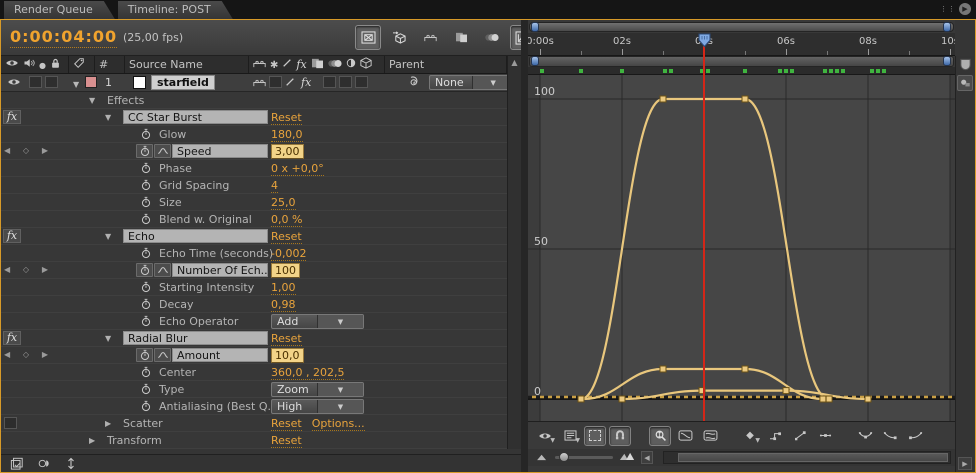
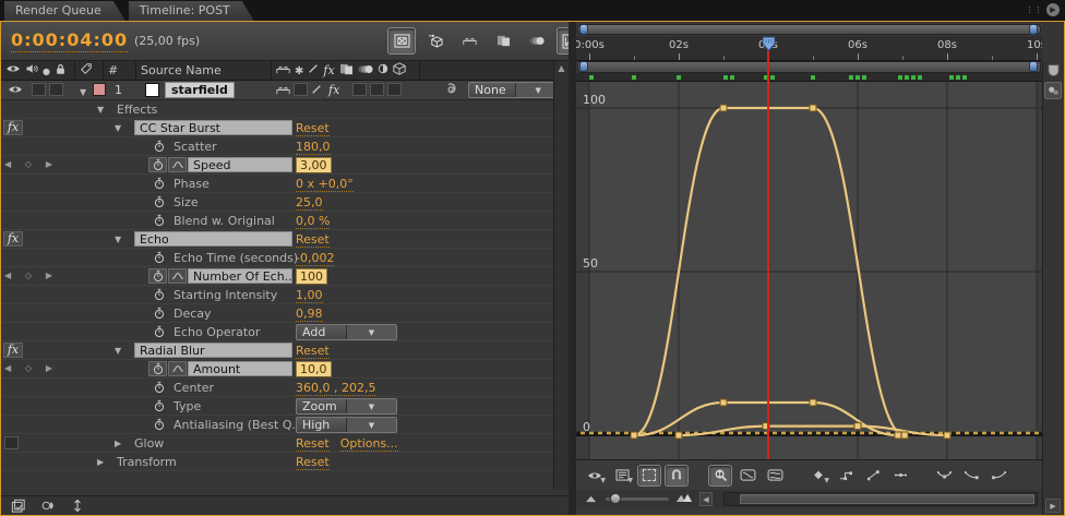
  Render Queue
  Timeline: POST
  ⋮⋮
  ▶
  0:00:04:00
  (25,00 fps)
  ●
  #
  Source Name
  ✱
  fx
- Parent
  ▼
  1
  starfield
  fx
  None
  ▼
  ▼
  Effects
  fx
  ▼
  CC Star Burst
  Reset
- Glow
+ Scatter
  180,0
  ◀
  ◇
  ▶
  Speed
  3,00
  Phase
  0 x +0,0°
- Grid Spacing
- 4
  Size
  25,0
  Blend w. Original
  0,0 %
  fx
  ▼
  Echo
  Reset
  Echo Time (seconds)
  -0,002
  ◀
  ◇
  ▶
  Number Of Ech..
  100
  Starting Intensity
  1,00
  Decay
  0,98
  Echo Operator
  Add
  ▼
  fx
  ▼
  Radial Blur
  Reset
  ◀
  ◇
  ▶
  Amount
  10,0
  Center
  360,0 , 202,5
  Type
  Zoom
  ▼
  Antialiasing (Best Q.
  High
  ▼
  ▶
- Scatter
+ Glow
  Reset Options...
  ▶
  Transform
  Reset
  ▲
  0:00s
  02s
  06s
  08s
  100
  50
  0
  ◆
  ◀
  ▶
